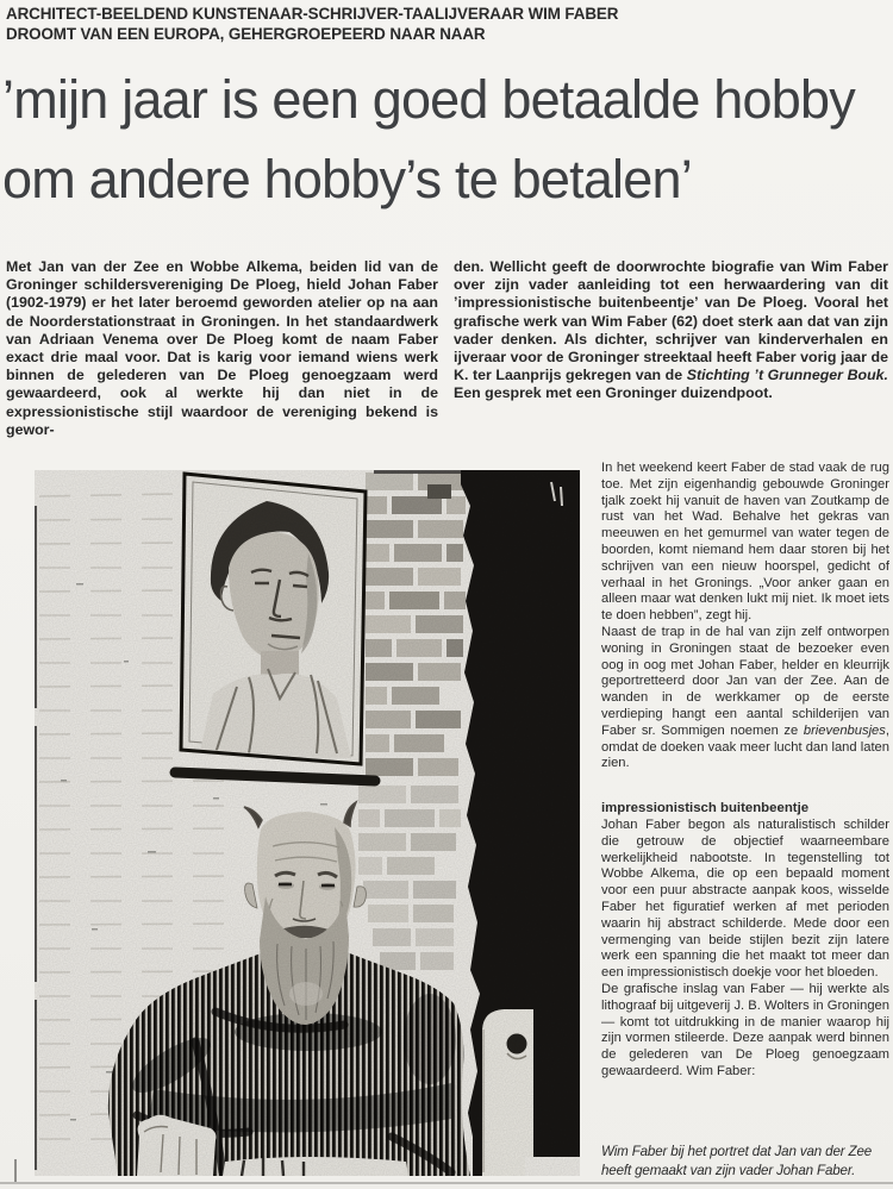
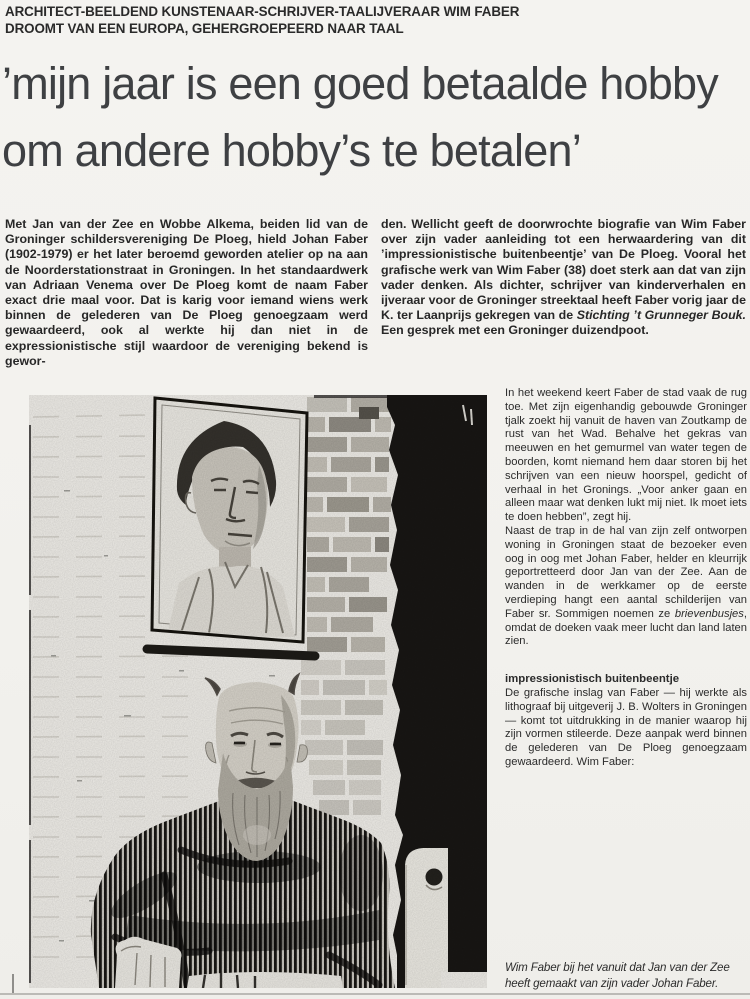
  ARCHITECT-BEELDEND KUNSTENAAR-SCHRIJVER-TAALIJVERAAR WIM FABER
- DROOMT VAN EEN EUROPA, GEHERGROEPEERD NAAR NAAR
+ DROOMT VAN EEN EUROPA, GEHERGROEPEERD NAAR TAAL
  ’mijn jaar is een goed betaalde hobby
  om andere hobby’s te betalen’
  Met Jan van der Zee en Wobbe Alkema, beiden lid van de Groninger schildersvereniging De Ploeg, hield Johan Faber (1902-1979) er het later beroemd geworden atelier op na aan de Noorderstationstraat in Groningen. In het standaardwerk van Adriaan Venema over De Ploeg komt de naam Faber exact drie maal voor. Dat is karig voor iemand wiens werk binnen de gelederen van De Ploeg genoegzaam werd gewaardeerd, ook al werkte hij dan niet in de expressionistische stijl waardoor de vereniging bekend is gewor-
- den. Wellicht geeft de doorwrochte biografie van Wim Faber over zijn vader aanleiding tot een herwaardering van dit ’impressionistische buitenbeentje’ van De Ploeg. Vooral het grafische werk van Wim Faber (62) doet sterk aan dat van zijn vader denken. Als dichter, schrijver van kinderverhalen en ijveraar voor de Groninger streektaal heeft Faber vorig jaar de K. ter Laanprijs gekregen van de Stichting ’t Grunneger Bouk. Een gesprek met een Groninger duizendpoot.
+ den. Wellicht geeft de doorwrochte biografie van Wim Faber over zijn vader aanleiding tot een herwaardering van dit ’impressionistische buitenbeentje’ van De Ploeg. Vooral het grafische werk van Wim Faber (38) doet sterk aan dat van zijn vader denken. Als dichter, schrijver van kinderverhalen en ijveraar voor de Groninger streektaal heeft Faber vorig jaar de K. ter Laanprijs gekregen van de Stichting ’t Grunneger Bouk. Een gesprek met een Groninger duizendpoot.
  In het weekend keert Faber de stad vaak de rug toe. Met zijn eigenhandig gebouwde Groninger tjalk zoekt hij vanuit de haven van Zoutkamp de rust van het Wad. Behalve het gekras van meeuwen en het gemurmel van water tegen de boorden, komt niemand hem daar storen bij het schrijven van een nieuw hoorspel, gedicht of verhaal in het Gronings. „Voor anker gaan en alleen maar wat denken lukt mij niet. Ik moet iets te doen hebben”, zegt hij.
  Naast de trap in de hal van zijn zelf ontworpen woning in Groningen staat de bezoeker even oog in oog met Johan Faber, helder en kleurrijk geportretteerd door Jan van der Zee. Aan de wanden in de werkkamer op de eerste verdieping hangt een aantal schilderijen van Faber sr. Sommigen noemen ze brievenbusjes, omdat de doeken vaak meer lucht dan land laten zien.
  impressionistisch buitenbeentje
- Johan Faber begon als naturalistisch schilder die getrouw de objectief waarneembare werkelijkheid nabootste. In tegenstelling tot Wobbe Alkema, die op een bepaald moment voor een puur abstracte aanpak koos, wisselde Faber het figuratief werken af met perioden waarin hij abstract schilderde. Mede door een vermenging van beide stijlen bezit zijn latere werk een spanning die het maakt tot meer dan een impressionistisch doekje voor het bloeden.
  De grafische inslag van Faber — hij werkte als lithograaf bij uitgeverij J. B. Wolters in Groningen — komt tot uitdrukking in de manier waarop hij zijn vormen stileerde. Deze aanpak werd binnen de gelederen van De Ploeg genoegzaam gewaardeerd. Wim Faber:
- Wim Faber bij het portret dat Jan van der Zee
+ Wim Faber bij het vanuit dat Jan van der Zee
  heeft gemaakt van zijn vader Johan Faber.
